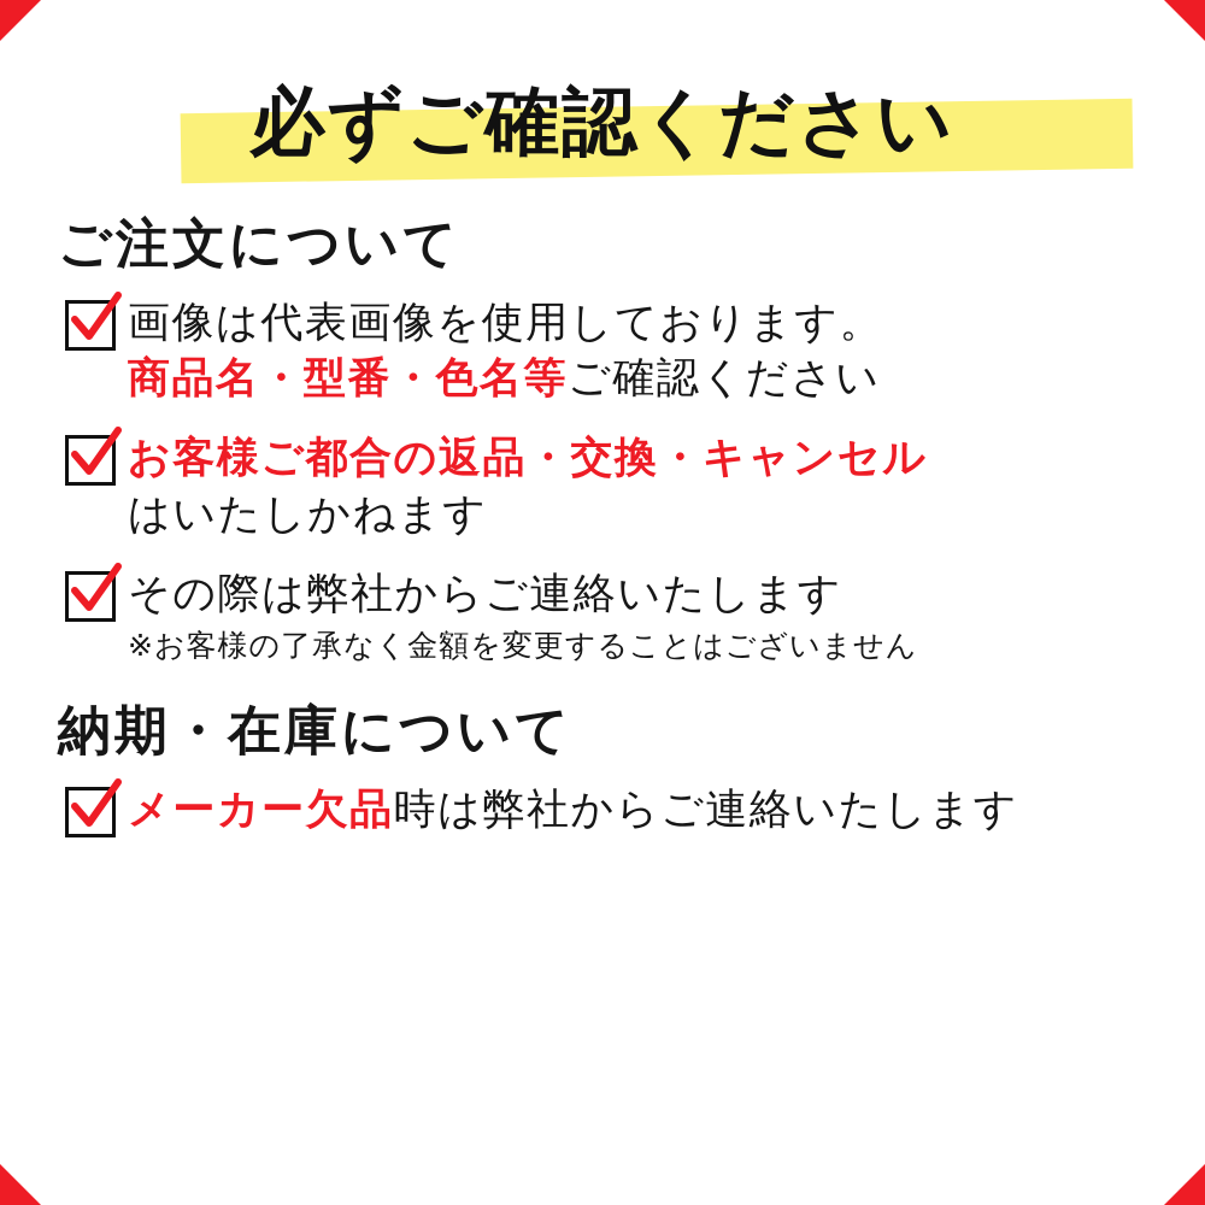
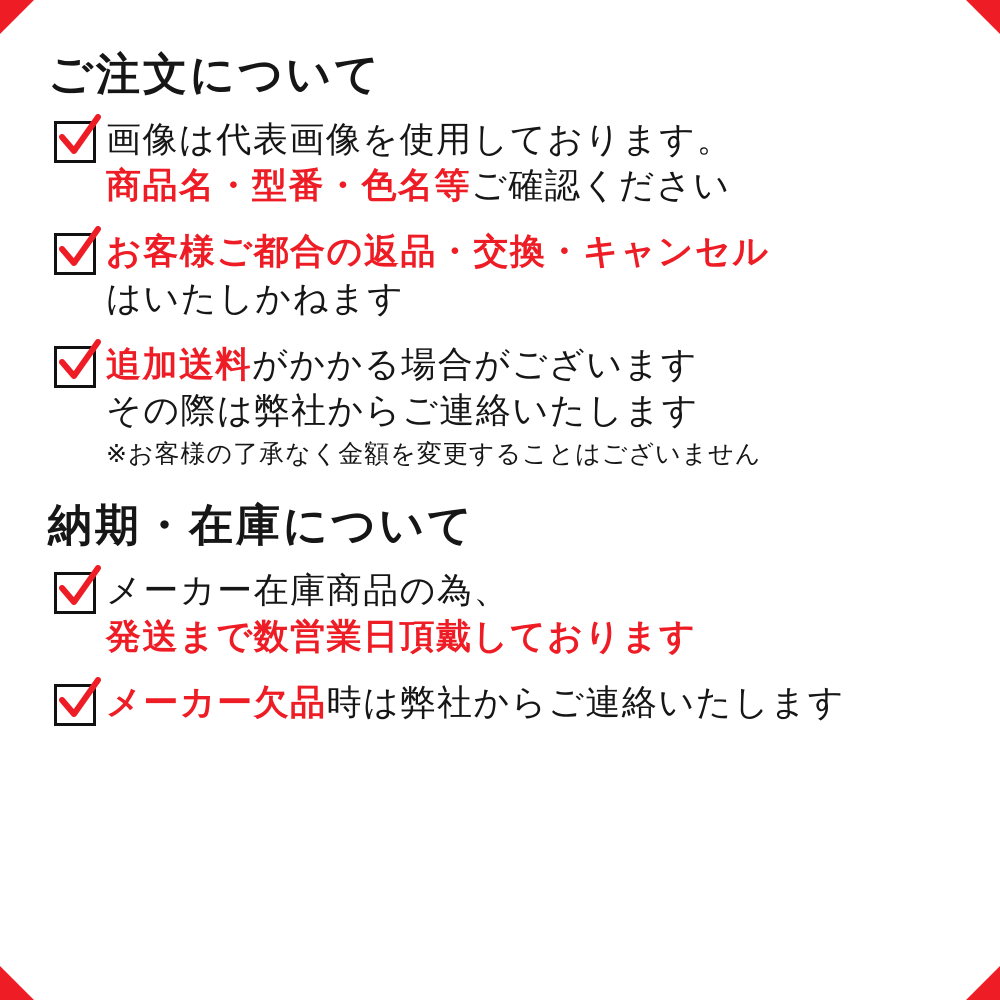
- 必ずご確認ください
  ご注文について
  画像は代表画像を使用しております。
  商品名・型番・色名等ご確認ください
  お客様ご都合の返品・交換・キャンセル
  はいたしかねます
+ 追加送料がかかる場合がございます
  その際は弊社からご連絡いたします
  ※お客様の了承なく金額を変更することはございません
  納期・在庫について
+ メーカー在庫商品の為、
+ 発送まで数営業日頂戴しております
  メーカー欠品時は弊社からご連絡いたします
